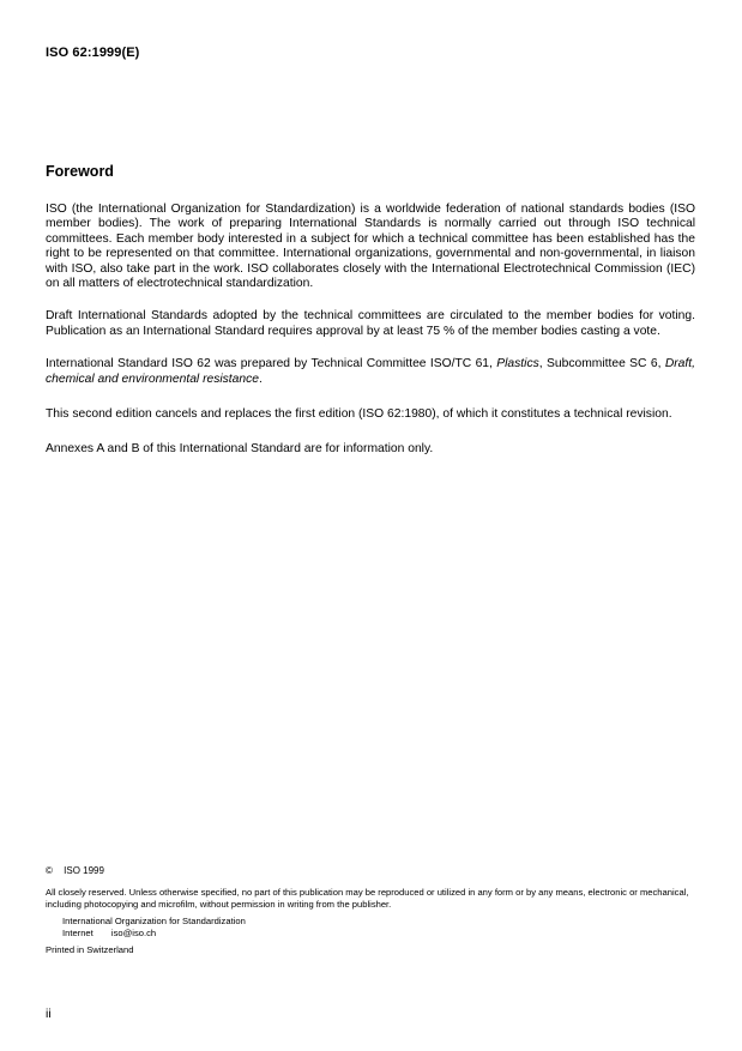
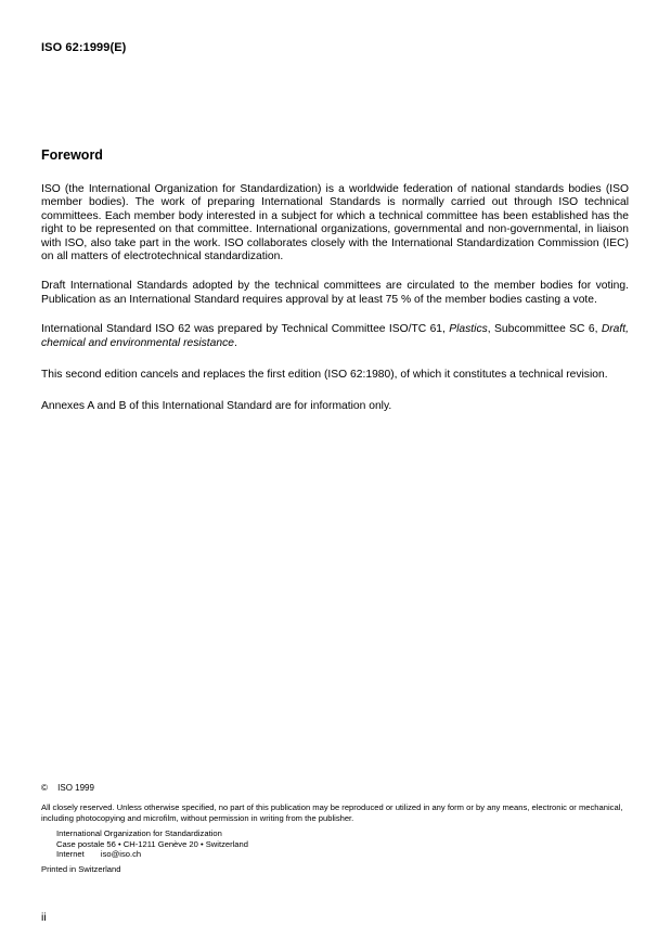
  ISO 62:1999(E)
  Foreword
- ISO (the International Organization for Standardization) is a worldwide federation of national standards bodies (ISO member bodies). The work of preparing International Standards is normally carried out through ISO technical committees. Each member body interested in a subject for which a technical committee has been established has the right to be represented on that committee. International organizations, governmental and non-governmental, in liaison with ISO, also take part in the work. ISO collaborates closely with the International Electrotechnical Commission (IEC) on all matters of electrotechnical standardization.
+ ISO (the International Organization for Standardization) is a worldwide federation of national standards bodies (ISO member bodies). The work of preparing International Standards is normally carried out through ISO technical committees. Each member body interested in a subject for which a technical committee has been established has the right to be represented on that committee. International organizations, governmental and non-governmental, in liaison with ISO, also take part in the work. ISO collaborates closely with the International Standardization Commission (IEC) on all matters of electrotechnical standardization.
  Draft International Standards adopted by the technical committees are circulated to the member bodies for voting. Publication as an International Standard requires approval by at least 75 % of the member bodies casting a vote.
  International Standard ISO 62 was prepared by Technical Committee ISO/TC 61, Plastics, Subcommittee SC 6, Draft, chemical and environmental resistance.
  This second edition cancels and replaces the first edition (ISO 62:1980), of which it constitutes a technical revision.
  Annexes A and B of this International Standard are for information only.
  © ISO 1999
  All closely reserved. Unless otherwise specified, no part of this publication may be reproduced or utilized in any form or by any means, electronic or mechanical, including photocopying and microfilm, without permission in writing from the publisher.
  International Organization for Standardization
+ Case postale 56 • CH-1211 Genève 20 • Switzerland
  Internet iso@iso.ch
  Printed in Switzerland
  ii
